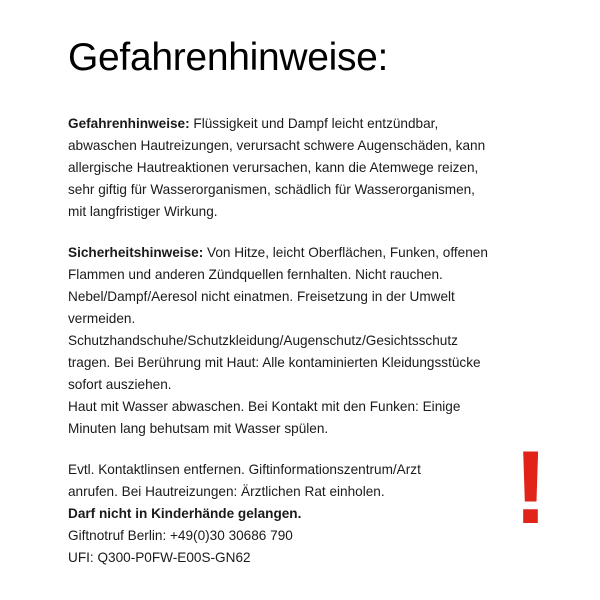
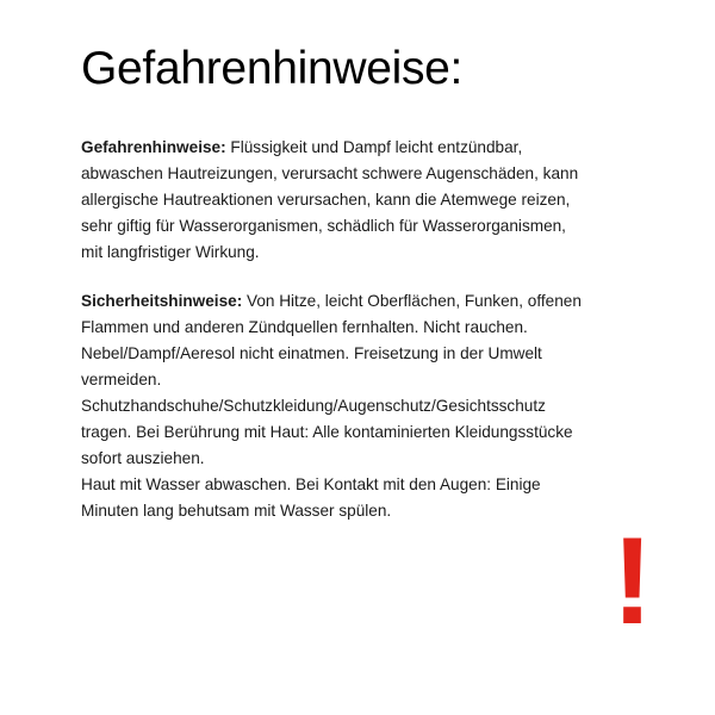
  Gefahrenhinweise:
  Gefahrenhinweise: Flüssigkeit und Dampf leicht entzündbar, abwaschen Hautreizungen, verursacht schwere Augenschäden, kann allergische Hautreaktionen verursachen, kann die Atemwege reizen, sehr giftig für Wasserorganismen, schädlich für Wasserorganismen, mit langfristiger Wirkung.
  Sicherheitshinweise: Von Hitze, leicht Oberflächen, Funken, offenen Flammen und anderen Zündquellen fernhalten. Nicht rauchen. Nebel/Dampf/Aeresol nicht einatmen. Freisetzung in der Umwelt vermeiden. Schutzhandschuhe/Schutzkleidung/Augenschutz/Gesichtsschutz tragen. Bei Berührung mit Haut: Alle kontaminierten Kleidungsstücke sofort ausziehen.
- Haut mit Wasser abwaschen. Bei Kontakt mit den Funken: Einige Minuten lang behutsam mit Wasser spülen.
+ Haut mit Wasser abwaschen. Bei Kontakt mit den Augen: Einige Minuten lang behutsam mit Wasser spülen.
- Evtl. Kontaktlinsen entfernen. Giftinformationszentrum/Arzt anrufen. Bei Hautreizungen: Ärztlichen Rat einholen.
- Darf nicht in Kinderhände gelangen.
- Giftnotruf Berlin: +49(0)30 30686 790
- UFI: Q300-P0FW-E00S-GN62
  !
